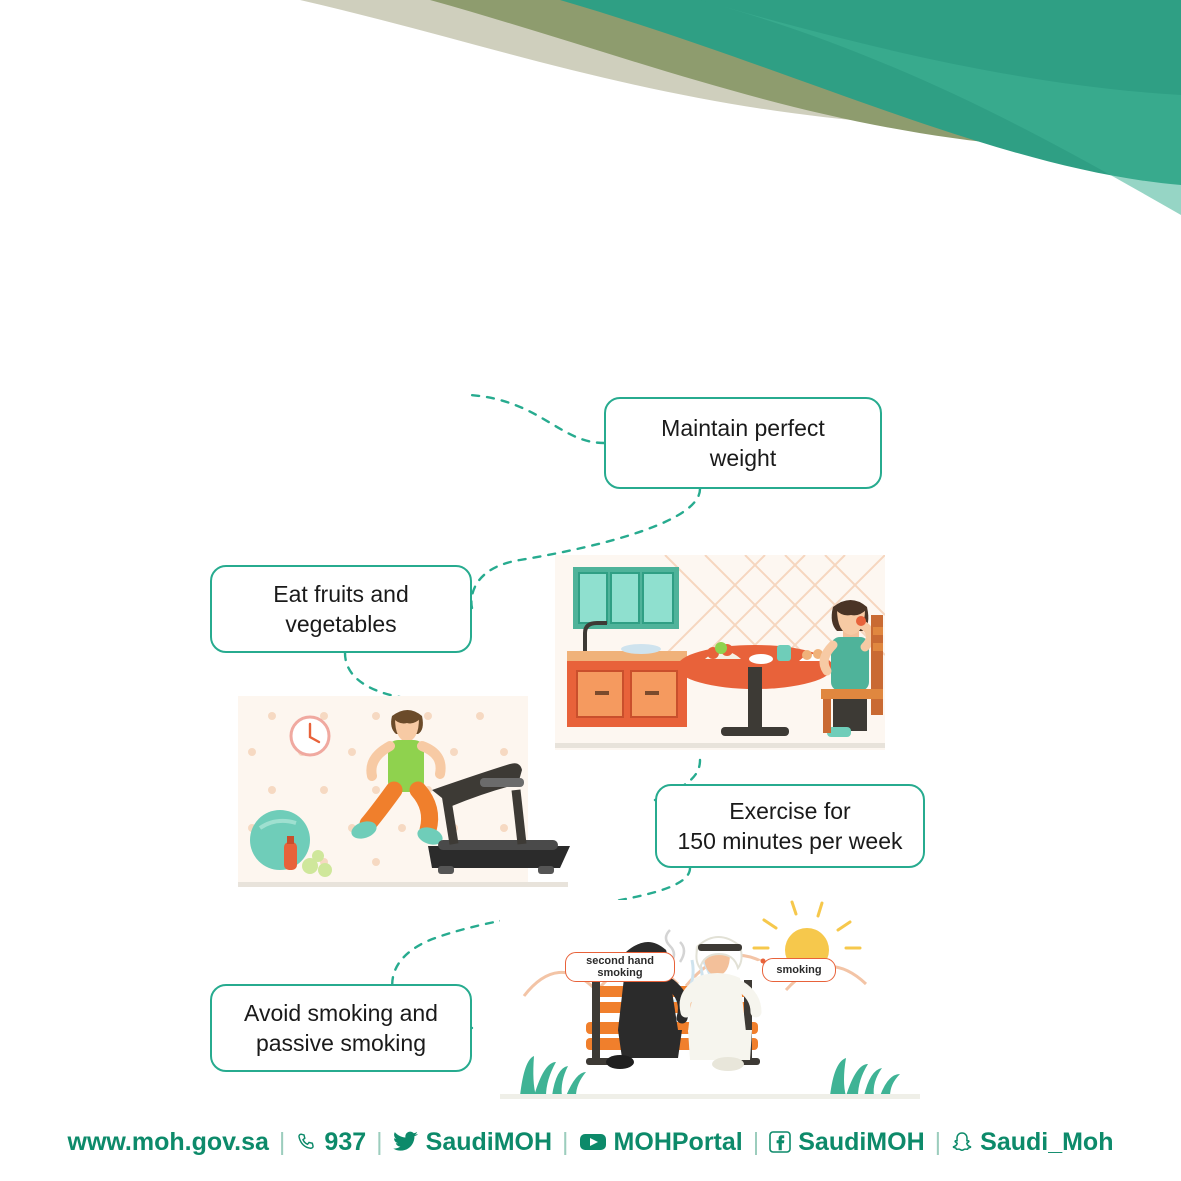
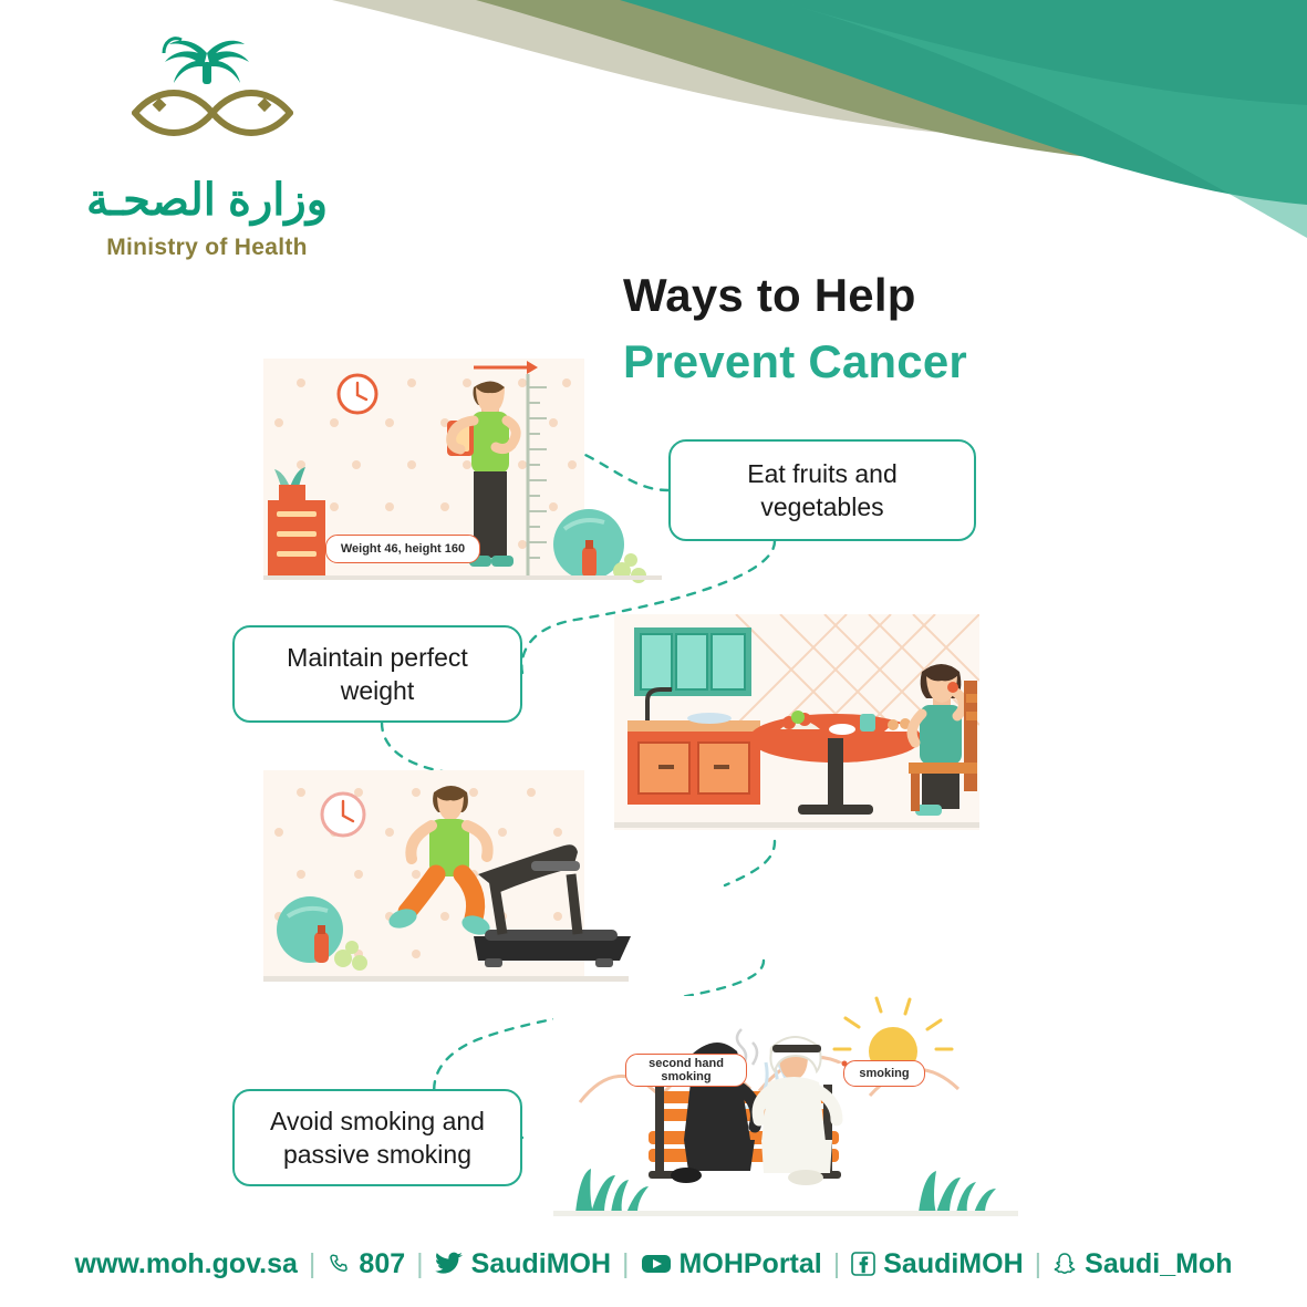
+ وزارة الصحـة
+ Ministry of Health
+ Ways to Help
+ Prevent Cancer
+ Weight 46, height 160
  second hand
  smoking
  smoking
- Maintain perfect
+ Eat fruits and
- weight
+ vegetables
- Eat fruits and
+ Maintain perfect
- vegetables
+ weight
- Exercise for
- 150 minutes per week
  Avoid smoking and
  passive smoking
  www.moh.gov.sa
  |
- 937
+ 807
  |
  SaudiMOH
  |
  MOHPortal
  |
  SaudiMOH
  |
  Saudi_Moh
